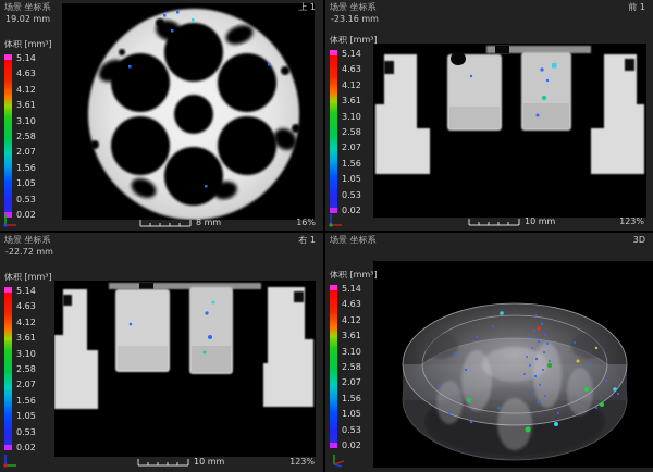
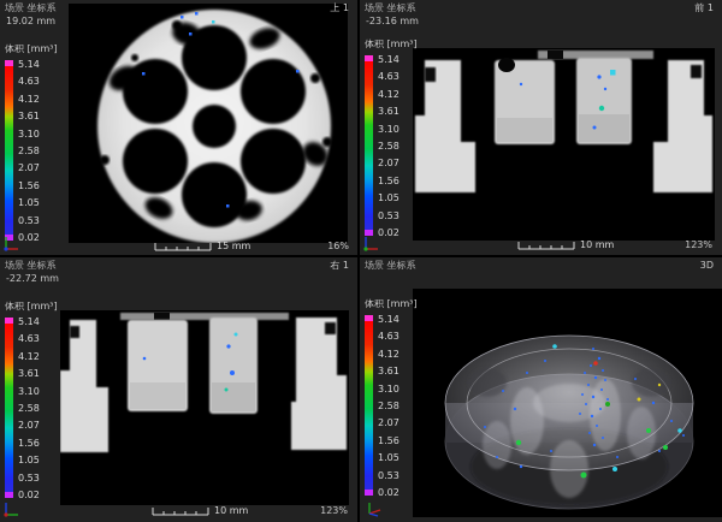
  场景 坐标系
  19.02 mm
  上 1
  体积 [mm³]
  5.14
  4.63
  4.12
  3.61
  3.10
  2.58
  2.07
  1.56
  1.05
  0.53
  0.02
- 8 mm
+ 15 mm
  16%
  场景 坐标系
  -23.16 mm
  前 1
  体积 [mm³]
  5.14
  4.63
  4.12
  3.61
  3.10
  2.58
  2.07
  1.56
  1.05
  0.53
  0.02
  10 mm
  123%
  场景 坐标系
  -22.72 mm
  右 1
  体积 [mm³]
  5.14
  4.63
  4.12
  3.61
  3.10
  2.58
  2.07
  1.56
  1.05
  0.53
  0.02
  10 mm
  123%
  场景 坐标系
  3D
  体积 [mm³]
  5.14
  4.63
  4.12
  3.61
  3.10
  2.58
  2.07
  1.56
  1.05
  0.53
  0.02
